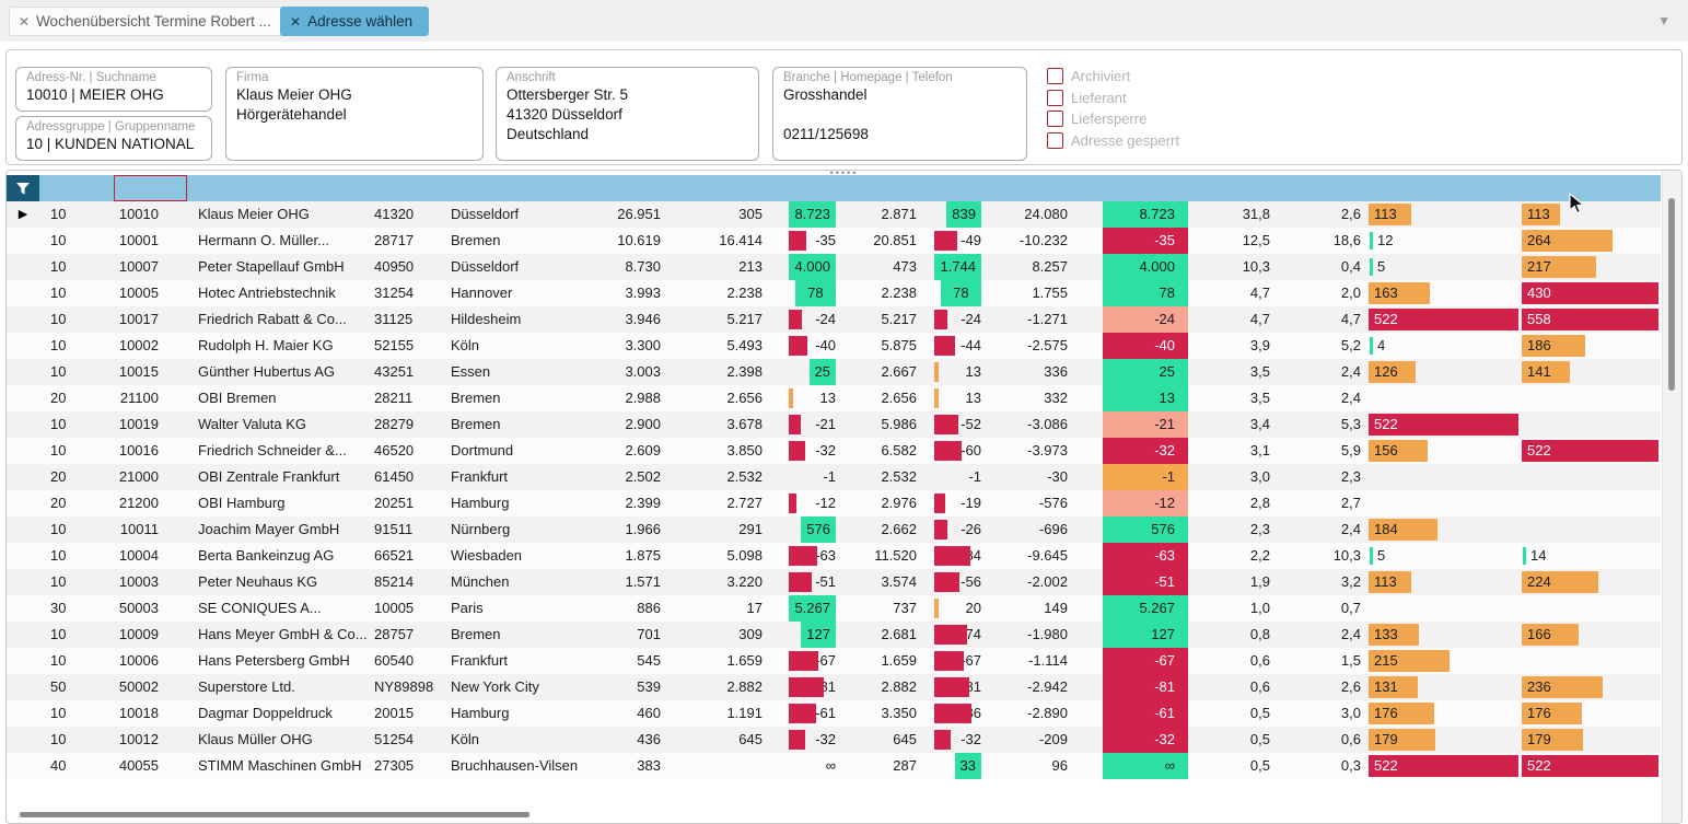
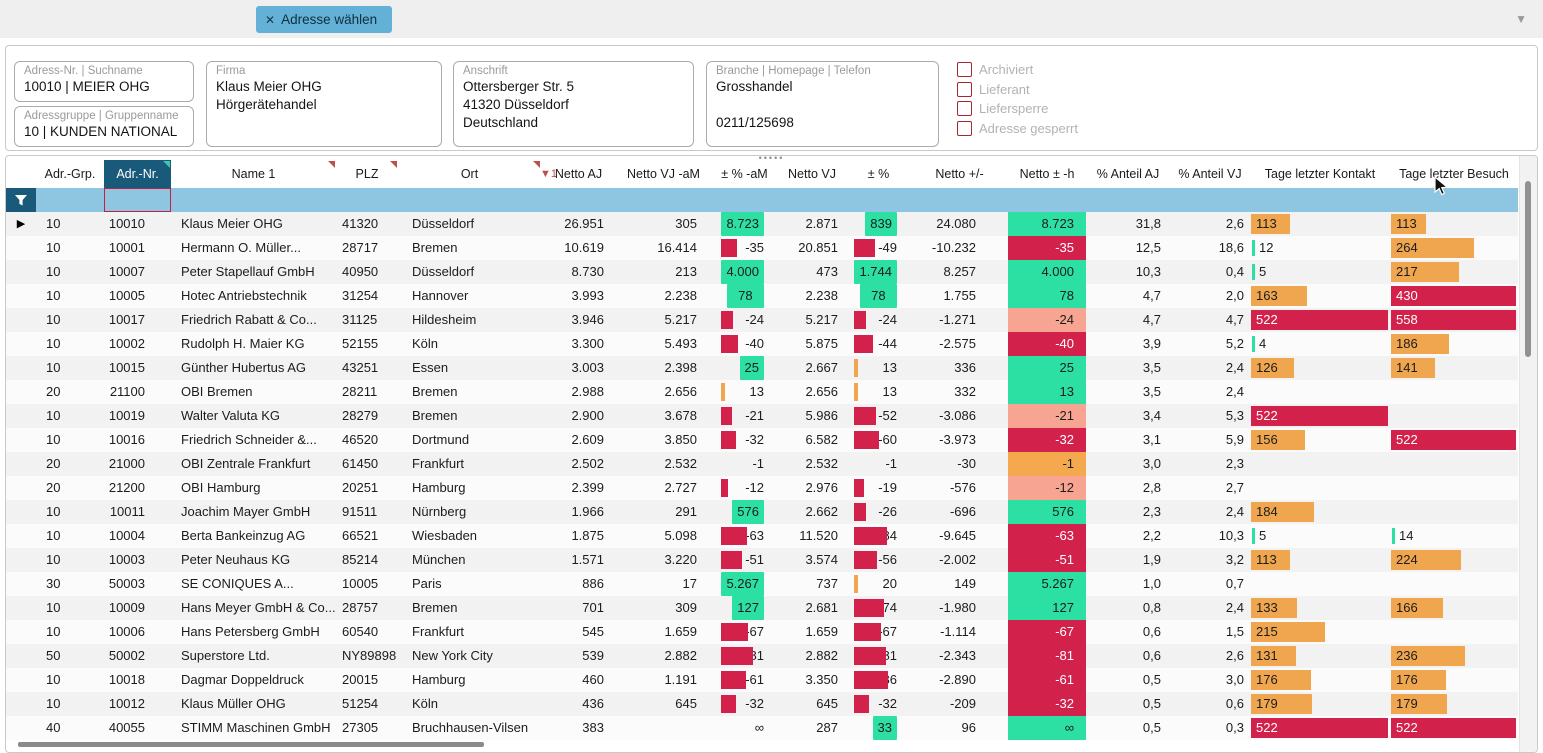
  ▼
- ✕ Wochenübersicht Termine Robert ...
  ✕ Adresse wählen
  Adress-Nr. | Suchname
  10010 | MEIER OHG
  Adressgruppe | Gruppenname
  10 | KUNDEN NATIONAL
  Firma
  Klaus Meier OHG
  Hörgerätehandel
  Anschrift
  Ottersberger Str. 5
  41320 Düsseldorf
  Deutschland
  Branche | Homepage | Telefon
  Grosshandel
  0211/125698
  Archiviert
  Lieferant
  Liefersperre
  Adresse gesperrt
  •••••
+ Adr.-Grp.
+ Adr.-Nr.
+ Name 1
+ PLZ
+ Ort
+ ▼1
+ Netto AJ
+ Netto VJ -aM
+ ± % -aM
+ Netto VJ
+ ± %
+ Netto +/-
+ Netto ± -h
+ % Anteil AJ
+ % Anteil VJ
+ Tage letzter Kontakt
+ Tage letzter Besuch
  ▶
  10
  10010
  Klaus Meier OHG
  41320
  Düsseldorf
  26.951
  305
  8.723
  2.871
  839
  24.080
  8.723
  31,8
  2,6
  113
  113
  10
  10001
  Hermann O. Müller...
  28717
  Bremen
  10.619
  16.414
  -35
  20.851
  -49
  -10.232
  -35
  12,5
  18,6
  12
  264
  10
  10007
  Peter Stapellauf GmbH
  40950
  Düsseldorf
  8.730
  213
  4.000
  473
  1.744
  8.257
  4.000
  10,3
  0,4
  5
  217
  10
  10005
  Hotec Antriebstechnik
  31254
  Hannover
  3.993
  2.238
  78
  2.238
  78
  1.755
  78
  4,7
  2,0
  163
  430
  10
  10017
  Friedrich Rabatt & Co...
  31125
  Hildesheim
  3.946
  5.217
  -24
  5.217
  -24
  -1.271
  -24
  4,7
  4,7
  522
  558
  10
  10002
  Rudolph H. Maier KG
  52155
  Köln
  3.300
  5.493
  -40
  5.875
  -44
  -2.575
  -40
  3,9
  5,2
  4
  186
  10
  10015
  Günther Hubertus AG
  43251
  Essen
  3.003
  2.398
  25
  2.667
  13
  336
  25
  3,5
  2,4
  126
  141
  20
  21100
  OBI Bremen
  28211
  Bremen
  2.988
  2.656
  13
  2.656
  13
  332
  13
  3,5
  2,4
  10
  10019
  Walter Valuta KG
  28279
  Bremen
  2.900
  3.678
  -21
  5.986
  -52
  -3.086
  -21
  3,4
  5,3
  522
  10
  10016
  Friedrich Schneider &...
  46520
  Dortmund
  2.609
  3.850
  -32
  6.582
  -60
  -3.973
  -32
  3,1
  5,9
  156
  522
  20
  21000
  OBI Zentrale Frankfurt
  61450
  Frankfurt
  2.502
  2.532
  -1
  2.532
  -1
  -30
  -1
  3,0
  2,3
  20
  21200
  OBI Hamburg
  20251
  Hamburg
  2.399
  2.727
  -12
  2.976
  -19
  -576
  -12
  2,8
  2,7
  10
  10011
  Joachim Mayer GmbH
  91511
  Nürnberg
  1.966
  291
  576
  2.662
  -26
  -696
  576
  2,3
  2,4
  184
  10
  10004
  Berta Bankeinzug AG
  66521
  Wiesbaden
  1.875
  5.098
  -63
  11.520
  -9.645
  -63
  2,2
  10,3
  5
  14
  10
  10003
  Peter Neuhaus KG
  85214
  München
  1.571
  3.220
  -51
  3.574
  -56
  -2.002
  -51
  1,9
  3,2
  113
  224
  30
  50003
  SE CONIQUES A...
  10005
  Paris
  886
  17
  5.267
  737
  20
  149
  5.267
  1,0
  0,7
  10
  10009
  Hans Meyer GmbH & Co...
  28757
  Bremen
  701
  309
  127
  2.681
  -1.980
  127
  0,8
  2,4
  133
  166
  10
  10006
  Hans Petersberg GmbH
  60540
  Frankfurt
  545
  1.659
  1.659
  -1.114
  -67
  0,6
  1,5
  215
  50
  50002
  Superstore Ltd.
  NY89898
  New York City
  539
  2.882
  2.882
- -2.942
+ -2.343
  -81
  0,6
  2,6
  131
  236
  10
  10018
  Dagmar Doppeldruck
  20015
  Hamburg
  460
  1.191
  -61
  3.350
  -2.890
  -61
  0,5
  3,0
  176
  176
  10
  10012
  Klaus Müller OHG
  51254
  Köln
  436
  645
  -32
  645
  -32
  -209
  -32
  0,5
  0,6
  179
  179
  40
  40055
  STIMM Maschinen GmbH
  27305
  Bruchhausen-Vilsen
  383
  ∞
  287
  33
  96
  ∞
  0,5
  0,3
  522
  522
